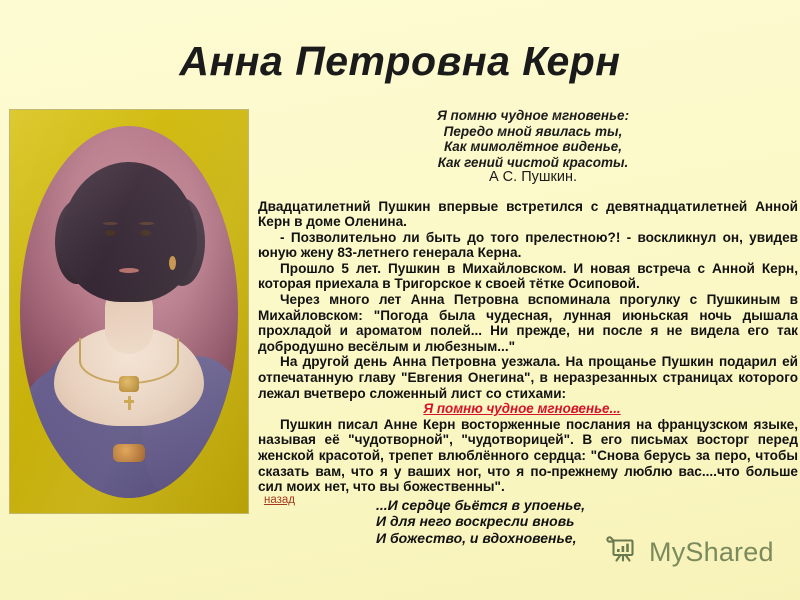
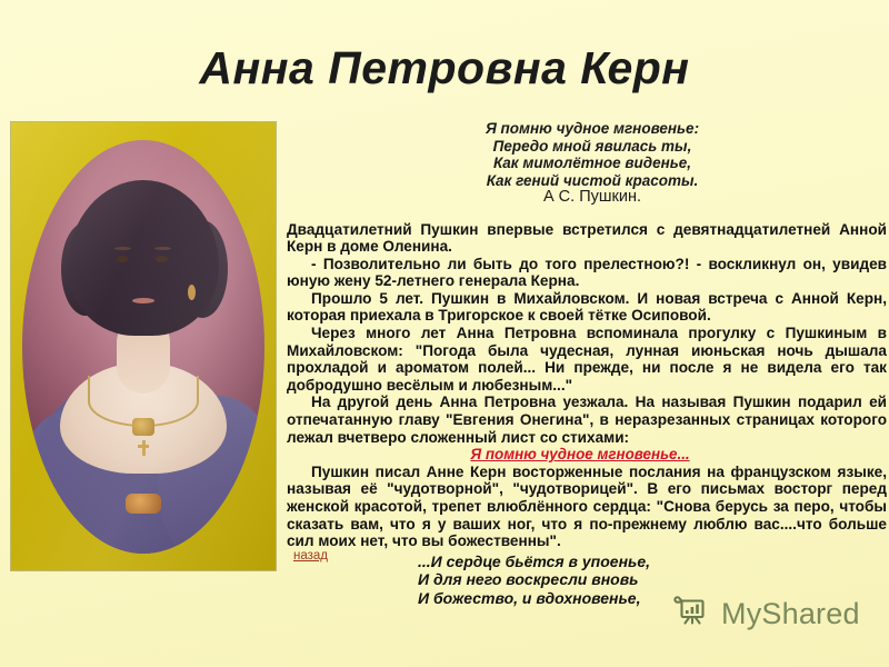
  Анна Петровна Керн
  Я помню чудное мгновенье:
  Передо мной явилась ты,
  Как мимолётное виденье,
  Как гений чистой красоты.
  А С. Пушкин.
  Двадцатилетний Пушкин впервые встретился с девятнадцатилетней Анной Керн в доме Оленина.
- - Позволительно ли быть до того прелестною?! - воскликнул он, увидев юную жену 83-летнего генерала Керна.
+ - Позволительно ли быть до того прелестною?! - воскликнул он, увидев юную жену 52-летнего генерала Керна.
  Прошло 5 лет. Пушкин в Михайловском. И новая встреча с Анной Керн, которая приехала в Тригорское к своей тётке Осиповой.
  Через много лет Анна Петровна вспоминала прогулку с Пушкиным в Михайловском: "Погода была чудесная, лунная июньская ночь дышала прохладой и ароматом полей... Ни прежде, ни после я не видела его так добродушно весёлым и любезным..."
- На другой день Анна Петровна уезжала. На прощанье Пушкин подарил ей отпечатанную главу "Евгения Онегина", в неразрезанных страницах которого лежал вчетверо сложенный лист со стихами:
+ На другой день Анна Петровна уезжала. На называя Пушкин подарил ей отпечатанную главу "Евгения Онегина", в неразрезанных страницах которого лежал вчетверо сложенный лист со стихами:
  Я помню чудное мгновенье...
  Пушкин писал Анне Керн восторженные послания на французском языке, называя её "чудотворной", "чудотворицей". В его письмах восторг перед женской красотой, трепет влюблённого сердца: "Снова берусь за перо, чтобы сказать вам, что я у ваших ног, что я по-прежнему люблю вас....что больше сил моих нет, что вы божественны".
  ...И сердце бьётся в упоенье,
  И для него воскресли вновь
  И божество, и вдохновенье,
  назад
  MyShared
